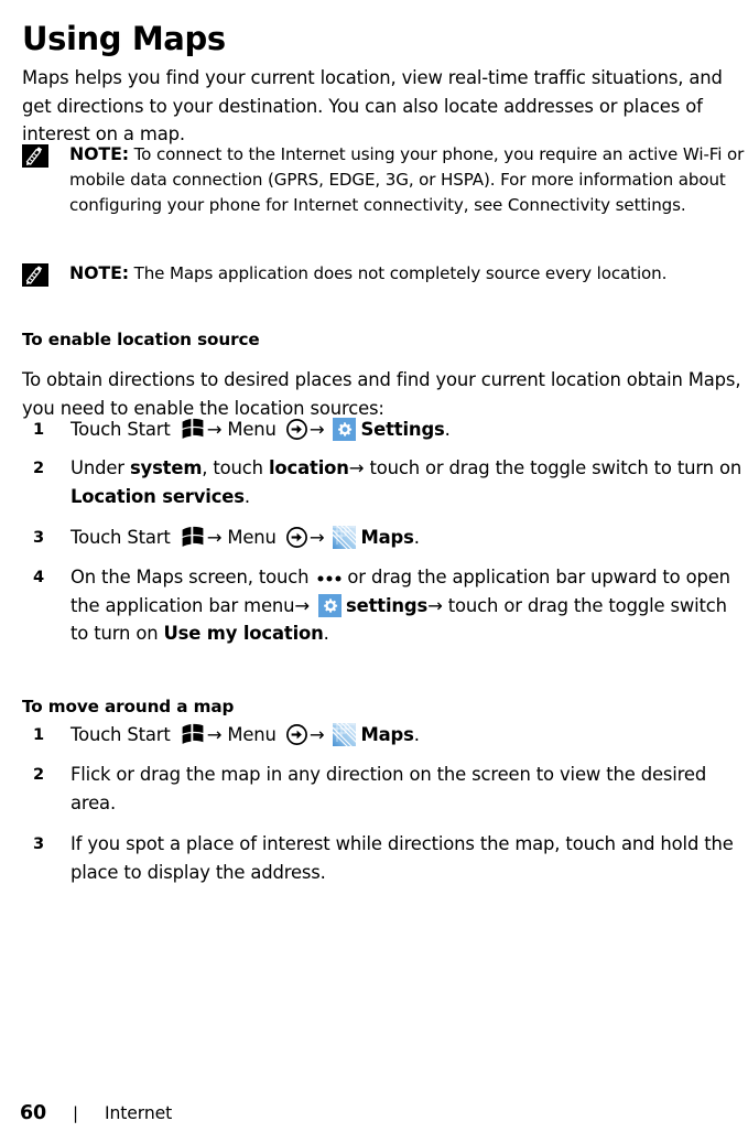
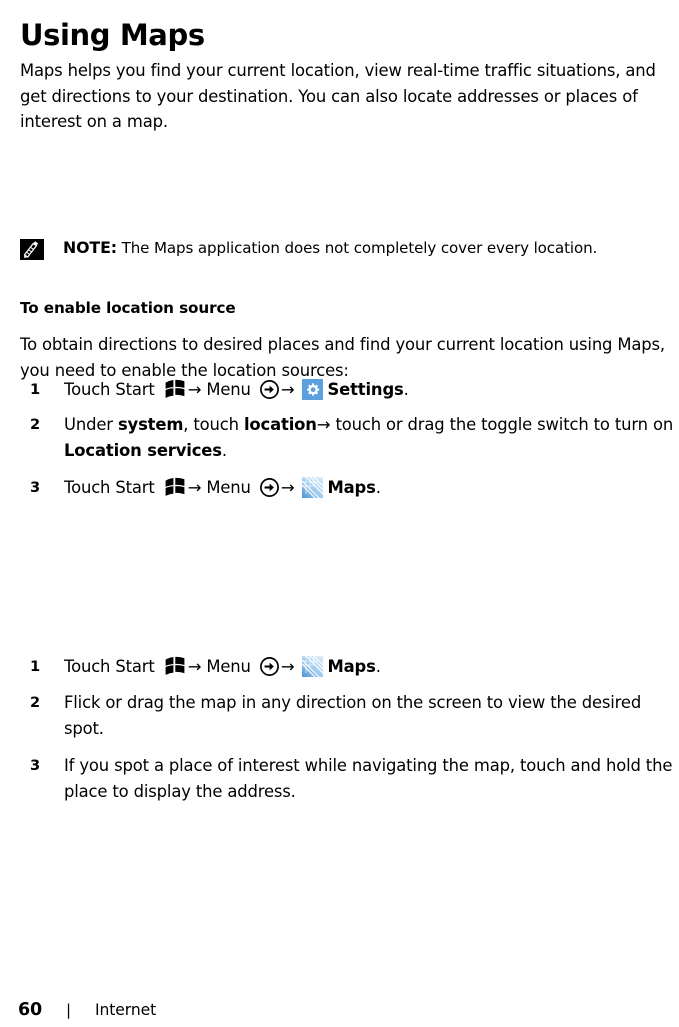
  Using Maps
  Maps helps you find your current location, view real-time traffic situations, and get directions to your destination. You can also locate addresses or places of interest on a map.
- NOTE: To connect to the Internet using your phone, you require an active Wi-Fi or mobile data connection (GPRS, EDGE, 3G, or HSPA). For more information about configuring your phone for Internet connectivity, see Connectivity settings.
- NOTE: The Maps application does not completely source every location.
+ NOTE: The Maps application does not completely cover every location.
  To enable location source
- To obtain directions to desired places and find your current location obtain Maps, you need to enable the location sources:
+ To obtain directions to desired places and find your current location using Maps, you need to enable the location sources:
  1
  Touch Start → Menu → Settings.
  2
  Under system, touch location→ touch or drag the toggle switch to turn on Location services.
  3
  Touch Start → Menu → Maps.
- 4
- On the Maps screen, touch or drag the application bar upward to open the application bar menu→ settings→ touch or drag the toggle switch to turn on Use my location.
- To move around a map
  1
  Touch Start → Menu → Maps.
  2
- Flick or drag the map in any direction on the screen to view the desired area.
+ Flick or drag the map in any direction on the screen to view the desired spot.
  3
- If you spot a place of interest while directions the map, touch and hold the place to display the address.
+ If you spot a place of interest while navigating the map, touch and hold the place to display the address.
  60
  |
  Internet
